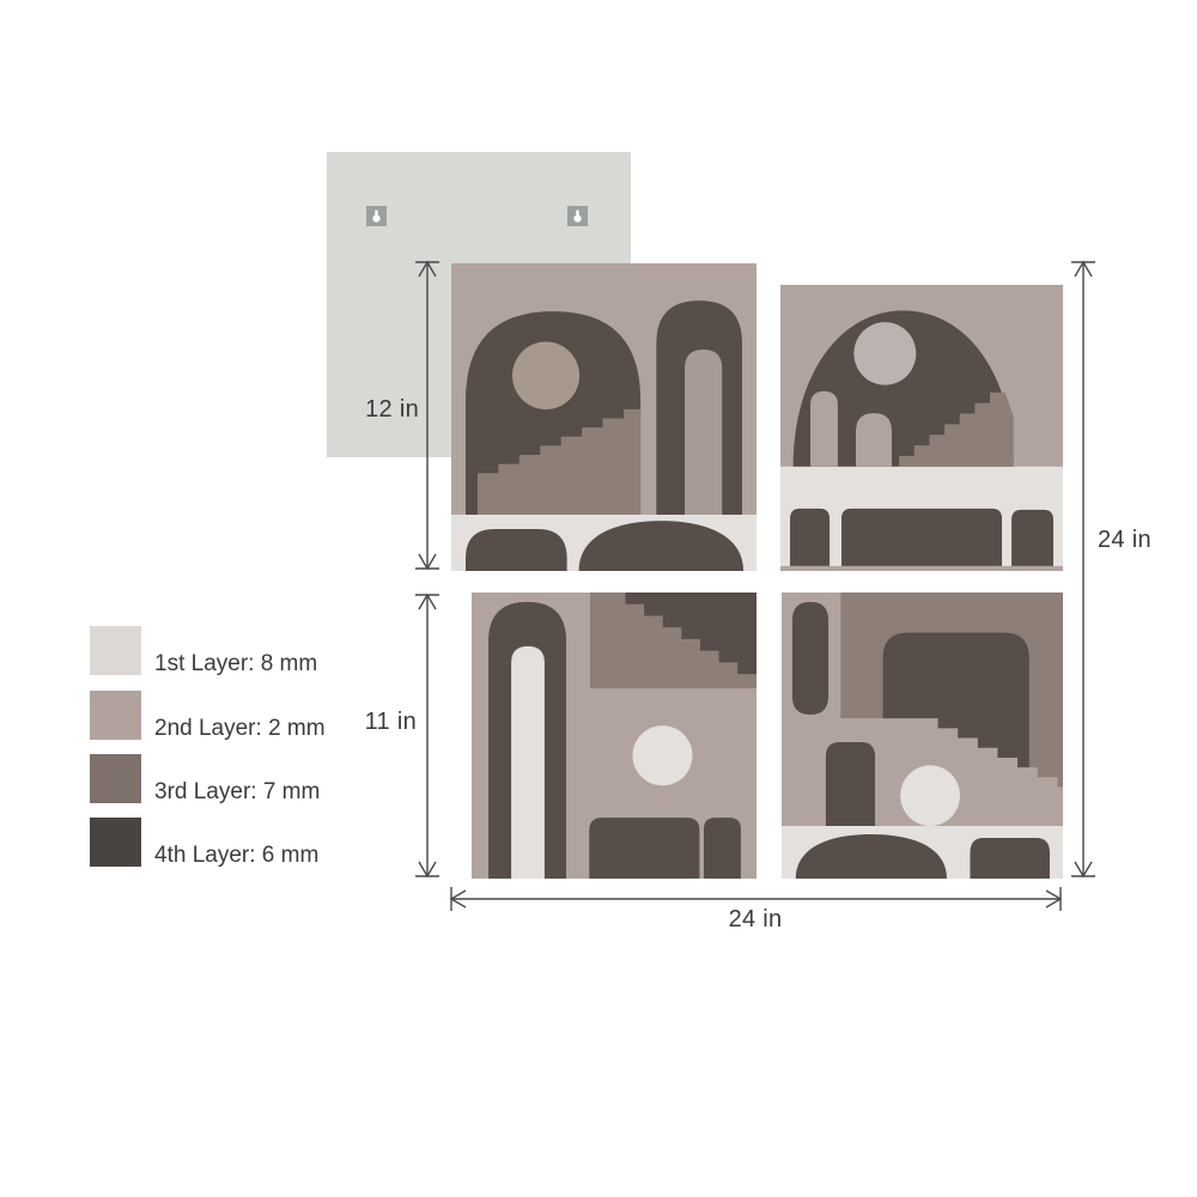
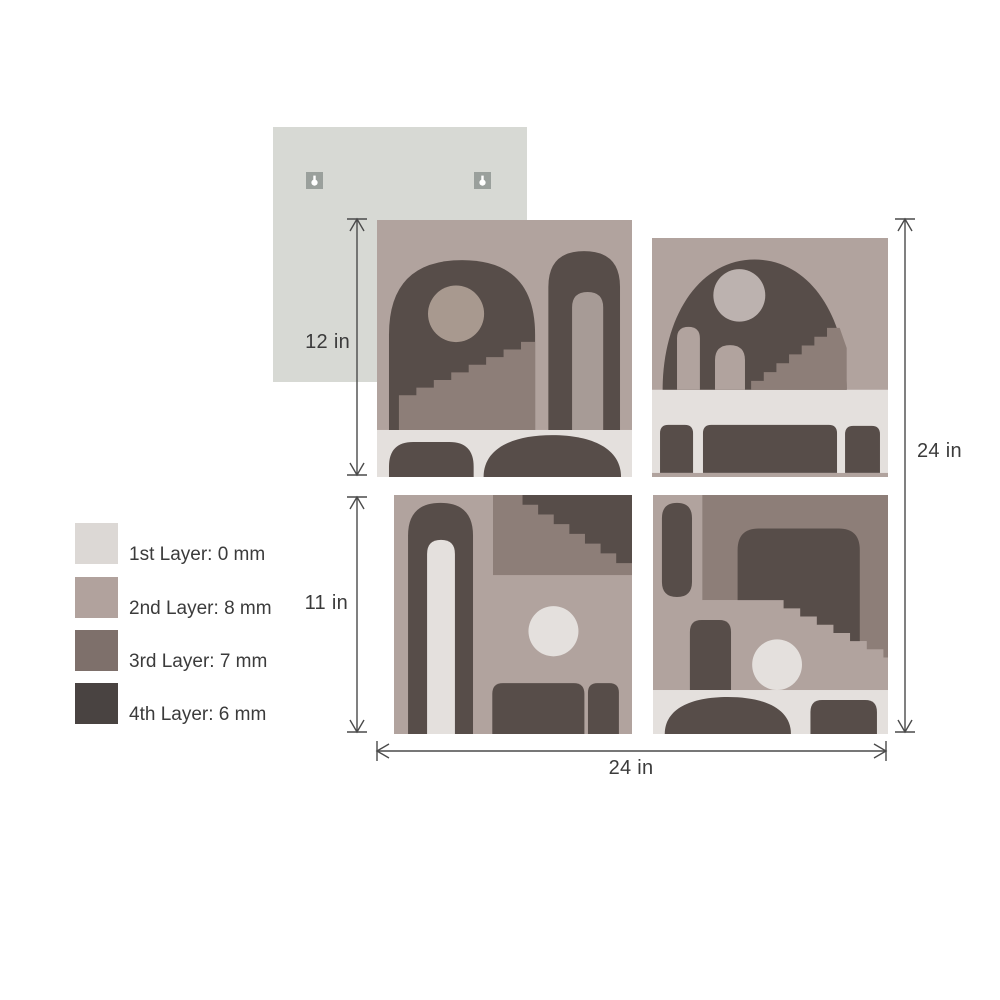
  12 in
  11 in
  24 in
  24 in
- 1st Layer: 8 mm
+ 1st Layer: 0 mm
- 2nd Layer: 2 mm
+ 2nd Layer: 8 mm
  3rd Layer: 7 mm
  4th Layer: 6 mm
